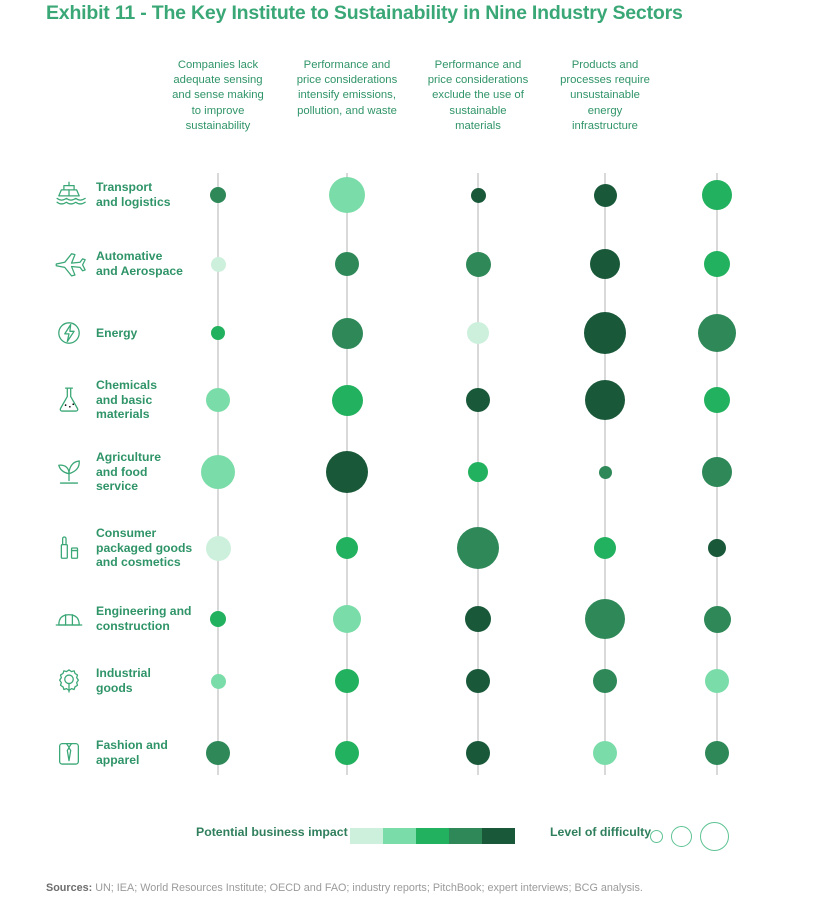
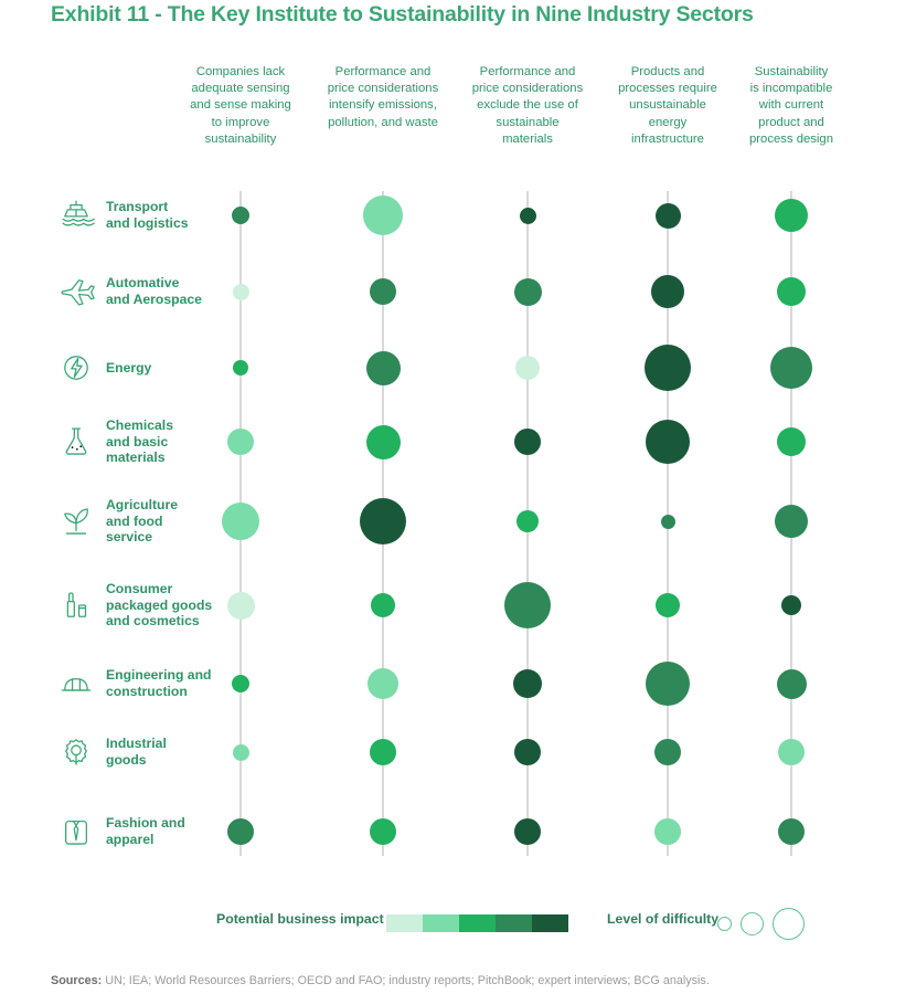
  Exhibit 11 - The Key Institute to Sustainability in Nine Industry Sectors
  Companies lack
  adequate sensing
  and sense making
  to improve
  sustainability
  Performance and
  price considerations
  intensify emissions,
  pollution, and waste
  Performance and
  price considerations
  exclude the use of
  sustainable
  materials
  Products and
  processes require
  unsustainable
  energy
  infrastructure
+ Sustainability
+ is incompatible
+ with current
+ product and
+ process design
  Transport
  and logistics
  Automative
  and Aerospace
  Energy
  Chemicals
  and basic
  materials
  Agriculture
  and food
  service
  Consumer
  packaged goods
  and cosmetics
  Engineering and
  construction
  Industrial
  goods
  Fashion and
  apparel
  Potential business impact
  Level of difficulty
- Sources: UN; IEA; World Resources Institute; OECD and FAO; industry reports; PitchBook; expert interviews; BCG analysis.
+ Sources: UN; IEA; World Resources Barriers; OECD and FAO; industry reports; PitchBook; expert interviews; BCG analysis.
